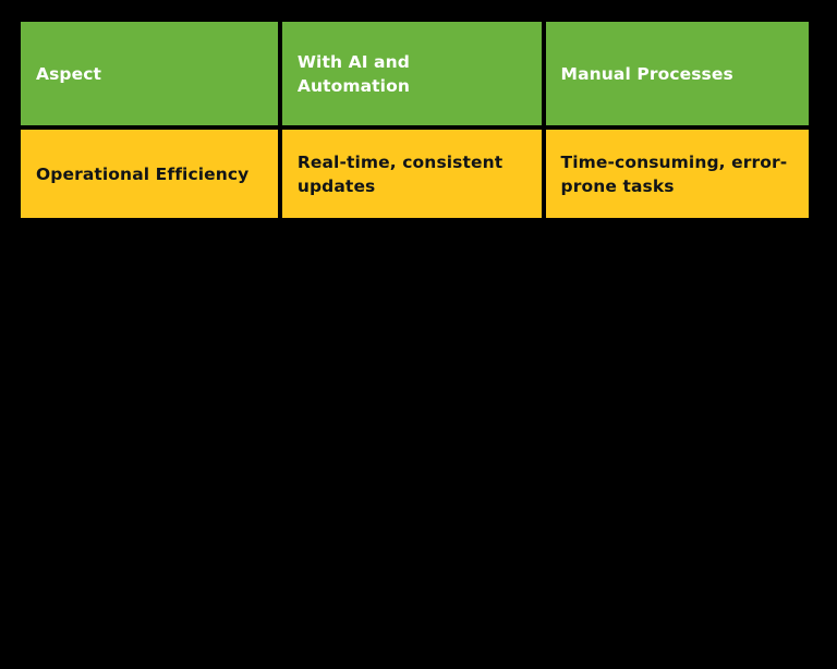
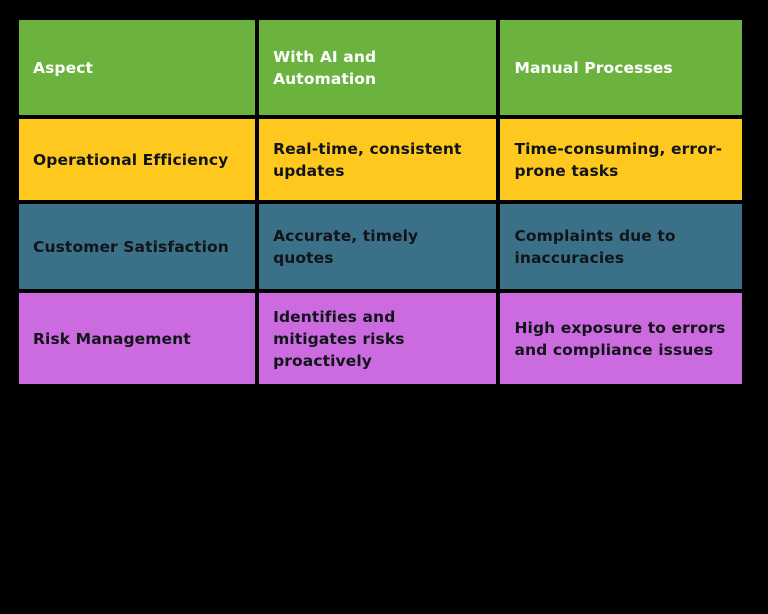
  Aspect	With AI and Automation	Manual Processes
  Operational Efficiency	Real-time, consistent updates	Time-consuming, error-prone tasks
+ Customer Satisfaction	Accurate, timely quotes	Complaints due to inaccuracies
+ Risk Management	Identifies and mitigates risks proactively	High exposure to errors and compliance issues
